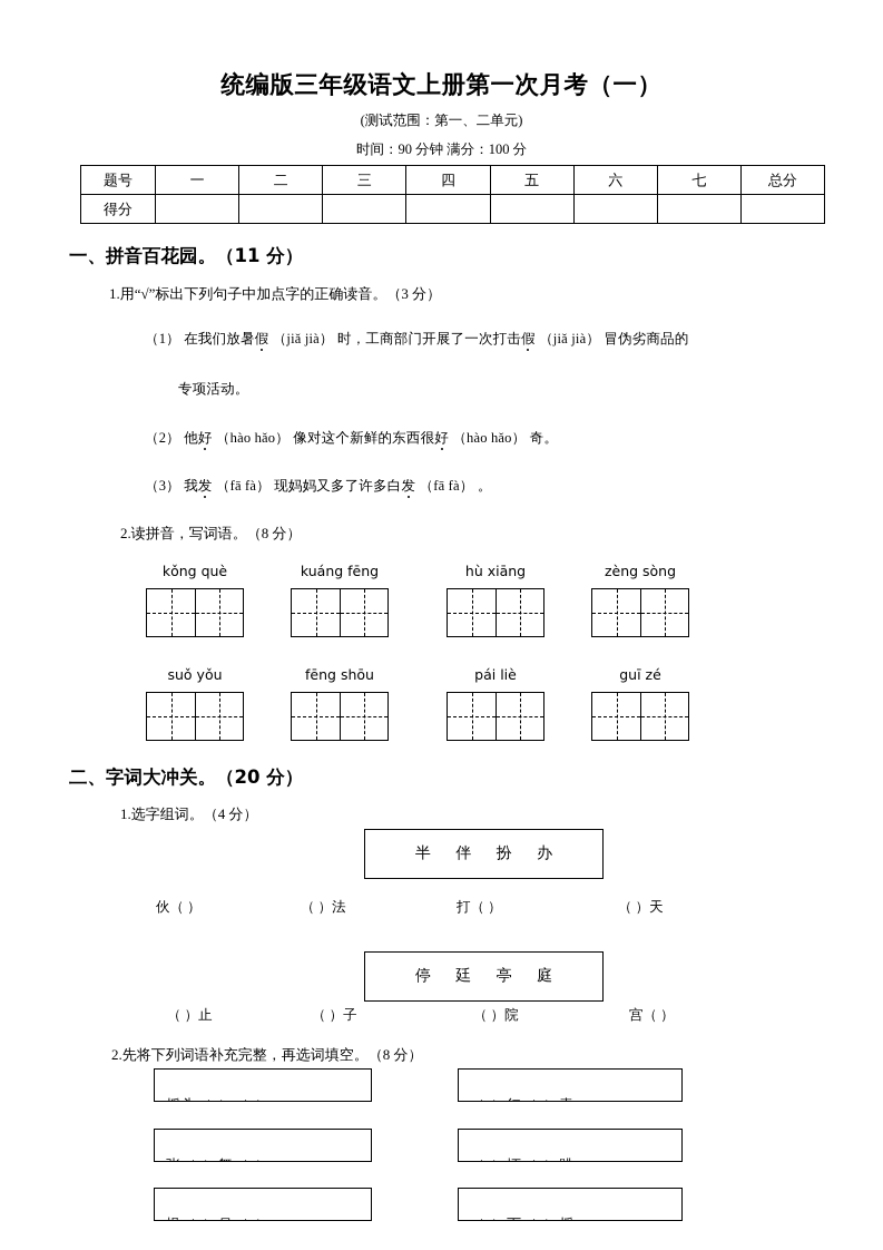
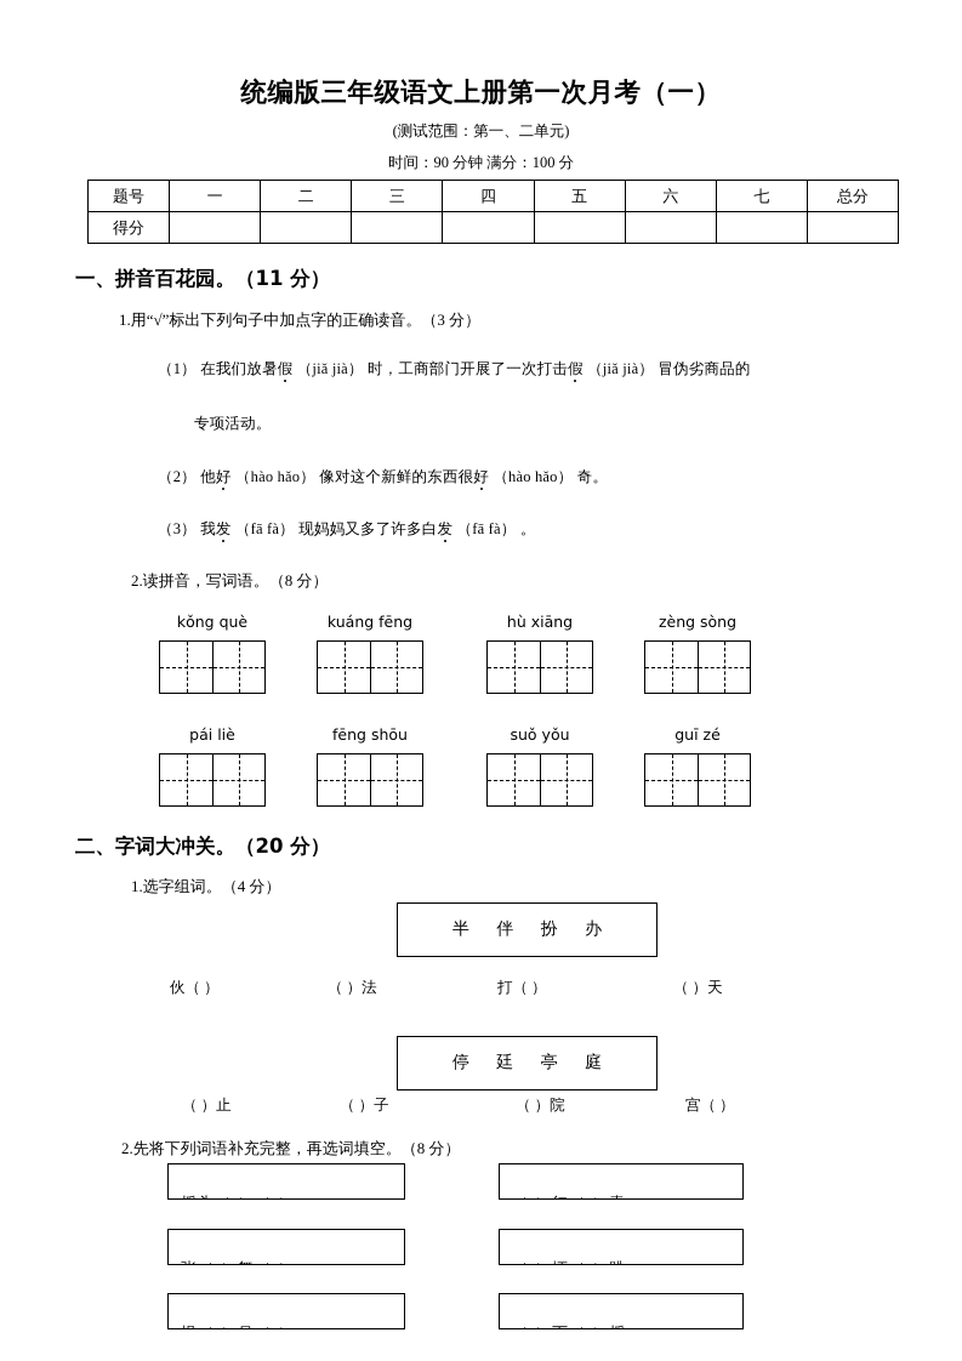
  统编版三年级语文上册第一次月考（一）
  (测试范围：第一、二单元)
  时间：90 分钟 满分：100 分
  题号	一	二	三	四	五	六	七	总分
  得分
  一、拼音百花园。（11 分）
  1.用“√”标出下列句子中加点字的正确读音。（3 分）
  （1） 在我们放暑假 （jiǎ jià） 时，工商部门开展了一次打击假 （jiǎ jià） 冒伪劣商品的
  专项活动。
  （2） 他好 （hào hǎo） 像对这个新鲜的东西很好 （hào hǎo） 奇。
  （3） 我发 （fā fà） 现妈妈又多了许多白发 （fā fà） 。
  2.读拼音，写词语。（8 分）
  kǒng què
  kuáng fēng
  hù xiāng
  zèng sòng
- suǒ yǒu
+ pái liè
  fēng shōu
- pái liè
+ suǒ yǒu
  guī zé
  二、字词大冲关。（20 分）
  1.选字组词。（4 分）
  半 伴 扮 办
  伙（ ） （ ）法 打（ ） （ ）天
  停 廷 亭 庭
  （ ）止 （ ）子 （ ）院 宫（ ）
  2.先将下列词语补充完整，再选词填空。（8 分）
